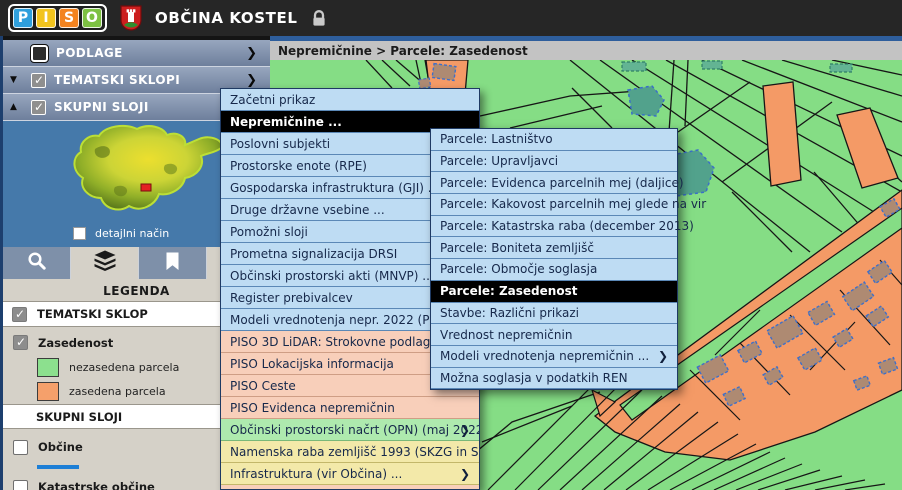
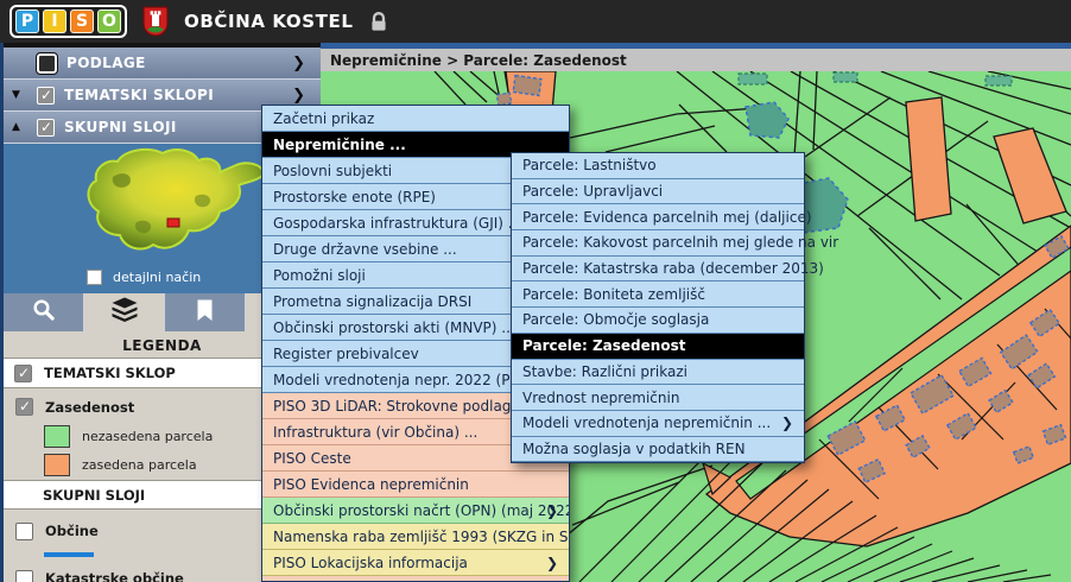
  P
  I
  S
  O
  OBČINA KOSTEL
  PODLAGE
  ❯
  TEMATSKI SKLOPI
  ❯
  SKUPNI SLOJI
  detajlni način
  LEGENDA
  TEMATSKI SKLOP
  Zasedenost
  nezasedena parcela
  zasedena parcela
  SKUPNI SLOJI
  Občine
  Katastrske občine
  Nepremičnine > Parcele: Zasedenost
  Začetni prikaz
  Nepremičnine ...
  Poslovni subjekti
  Prostorske enote (RPE)
  Gospodarska infrastruktura (GJI)
  Druge državne vsebine ...
  Pomožni sloji
  Prometna signalizacija DRSI
  Občinski prostorski akti (MNVP) ..
  Register prebivalcev
  Modeli vrednotenja nepr. 2022 (P
  PISO 3D LiDAR: Strokovne podlag
- PISO Lokacijska informacija
+ Infrastruktura (vir Občina) ...
  PISO Ceste
  PISO Evidenca nepremičnin
  Občinski prostorski načrt (OPN) (maj 202
  Namenska raba zemljišč 1993 (SKZG in S
- Infrastruktura (vir Občina) ...
+ PISO Lokacijska informacija
  Parcele: Lastništvo
  Parcele: Upravljavci
  Parcele: Evidenca parcelnih mej (daljice)
  Parcele: Kakovost parcelnih mej glede na vir
  Parcele: Katastrska raba (december 2013)
  Parcele: Boniteta zemljišč
  Parcele: Območje soglasja
  Parcele: Zasedenost
  Stavbe: Različni prikazi
  Vrednost nepremičnin
  Modeli vrednotenja nepremičnin ...
  Možna soglasja v podatkih REN
